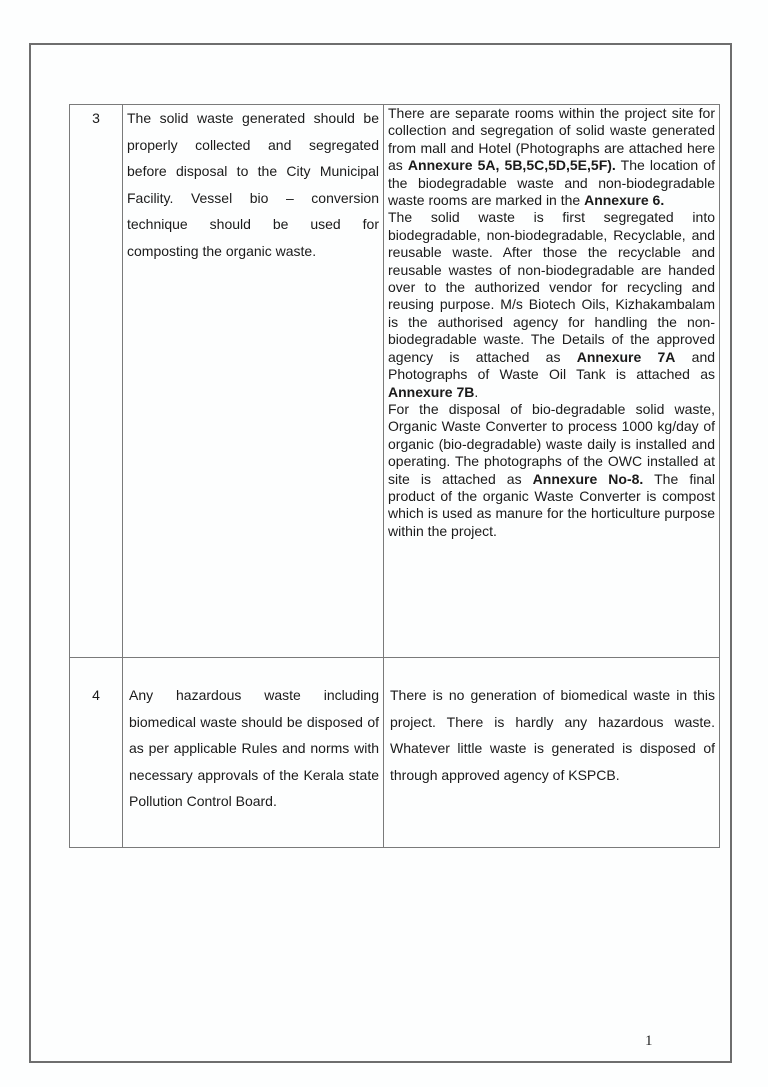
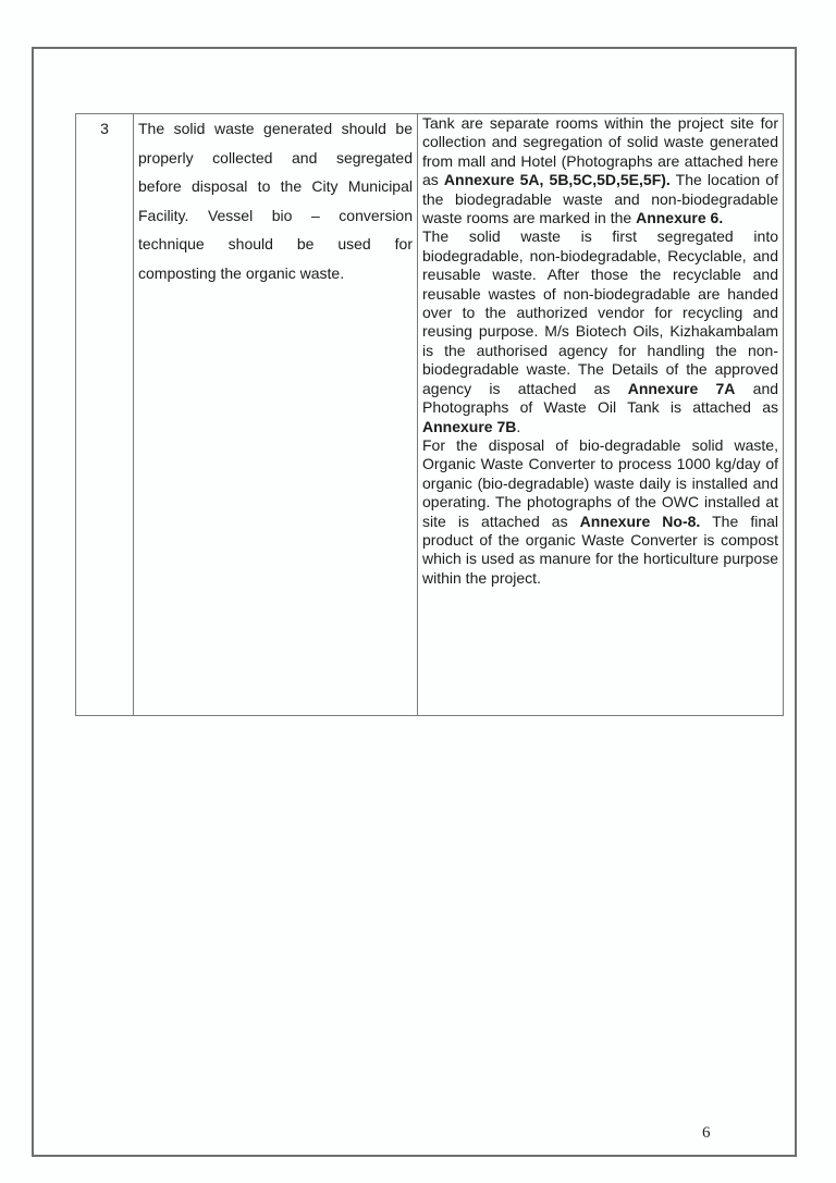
- 3	The solid waste generated should be properly collected and segregated before disposal to the City Municipal Facility. Vessel bio – conversion technique should be used for composting the organic waste.	There are separate rooms within the project site for collection and segregation of solid waste generated from mall and Hotel (Photographs are attached here as Annexure 5A, 5B,5C,5D,5E,5F). The location of the biodegradable waste and non-biodegradable waste rooms are marked in the Annexure 6.The solid waste is first segregated into biodegradable, non-biodegradable, Recyclable, and reusable waste. After those the recyclable and reusable wastes of non-biodegradable are handed over to the authorized vendor for recycling and reusing purpose. M/s Biotech Oils, Kizhakambalam is the authorised agency for handling the non-biodegradable waste. The Details of the approved agency is attached as Annexure 7A and Photographs of Waste Oil Tank is attached as Annexure 7B.For the disposal of bio-degradable solid waste, Organic Waste Converter to process 1000 kg/day of organic (bio-degradable) waste daily is installed and operating. The photographs of the OWC installed at site is attached as Annexure No-8. The final product of the organic Waste Converter is compost which is used as manure for the horticulture purpose within the project.
+ 3	The solid waste generated should be properly collected and segregated before disposal to the City Municipal Facility. Vessel bio – conversion technique should be used for composting the organic waste.	Tank are separate rooms within the project site for collection and segregation of solid waste generated from mall and Hotel (Photographs are attached here as Annexure 5A, 5B,5C,5D,5E,5F). The location of the biodegradable waste and non-biodegradable waste rooms are marked in the Annexure 6.The solid waste is first segregated into biodegradable, non-biodegradable, Recyclable, and reusable waste. After those the recyclable and reusable wastes of non-biodegradable are handed over to the authorized vendor for recycling and reusing purpose. M/s Biotech Oils, Kizhakambalam is the authorised agency for handling the non-biodegradable waste. The Details of the approved agency is attached as Annexure 7A and Photographs of Waste Oil Tank is attached as Annexure 7B.For the disposal of bio-degradable solid waste, Organic Waste Converter to process 1000 kg/day of organic (bio-degradable) waste daily is installed and operating. The photographs of the OWC installed at site is attached as Annexure No-8. The final product of the organic Waste Converter is compost which is used as manure for the horticulture purpose within the project.
- 4	Any hazardous waste including biomedical waste should be disposed of as per applicable Rules and norms with necessary approvals of the Kerala state Pollution Control Board.	There is no generation of biomedical waste in this project. There is hardly any hazardous waste. Whatever little waste is generated is disposed of through approved agency of KSPCB.
- 1
+ 6
